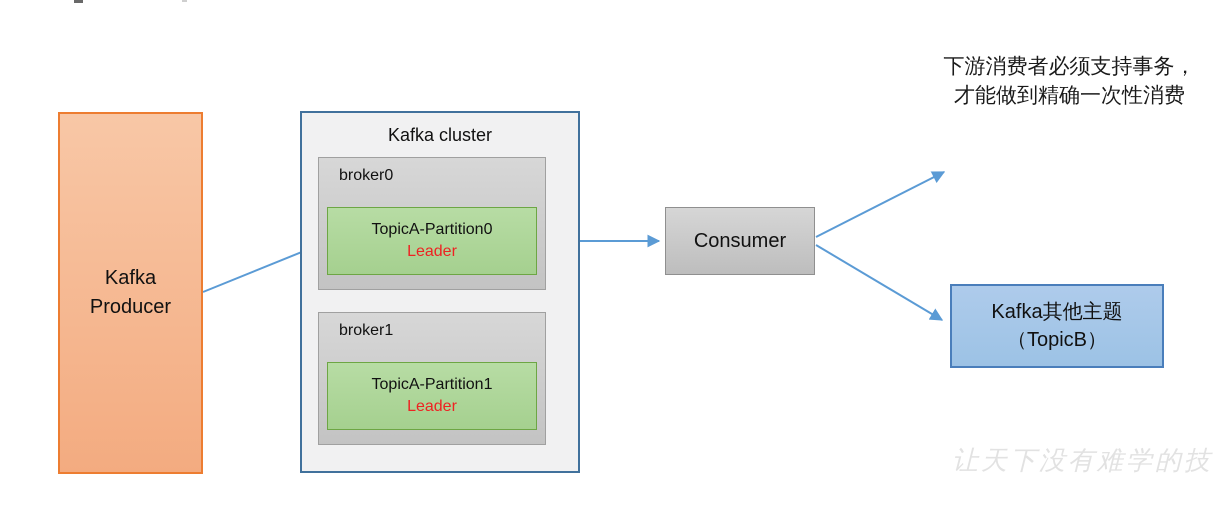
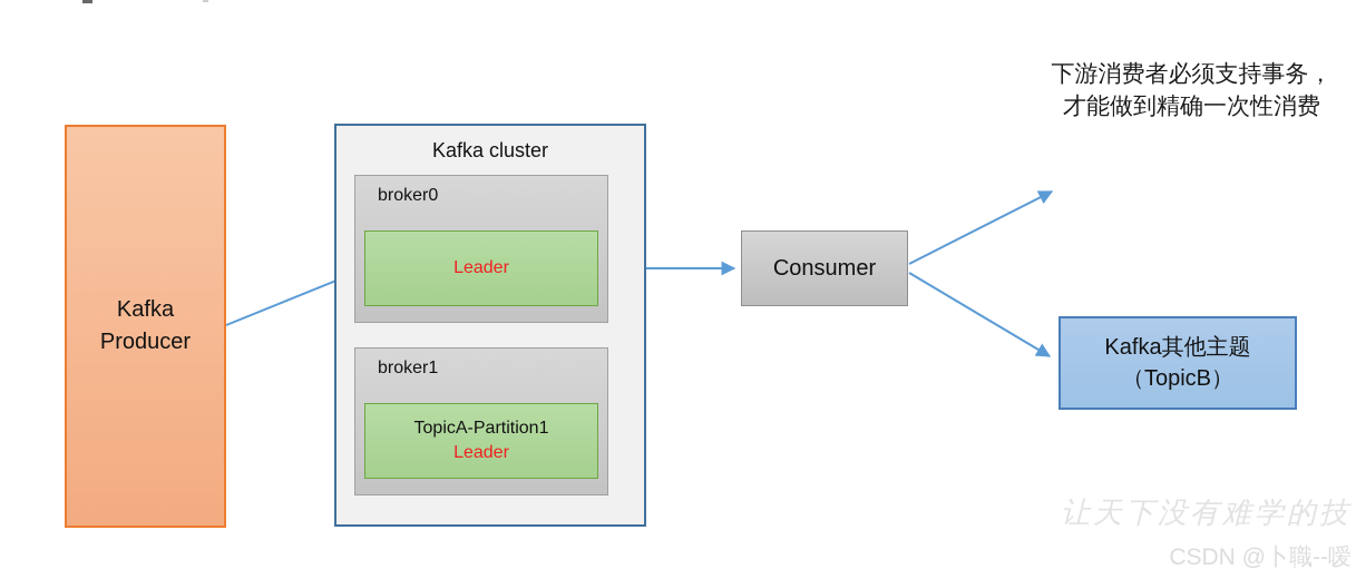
  Kafka
  Producer
  Kafka cluster
  broker0
- TopicA-Partition0
  Leader
  broker1
  TopicA-Partition1
  Leader
  Consumer
  Kafka其他主题
  （TopicB）
  下游消费者必须支持事务，
  才能做到精确一次性消费
  让天下没有难学的技
+ CSDN @卜職--嗳
